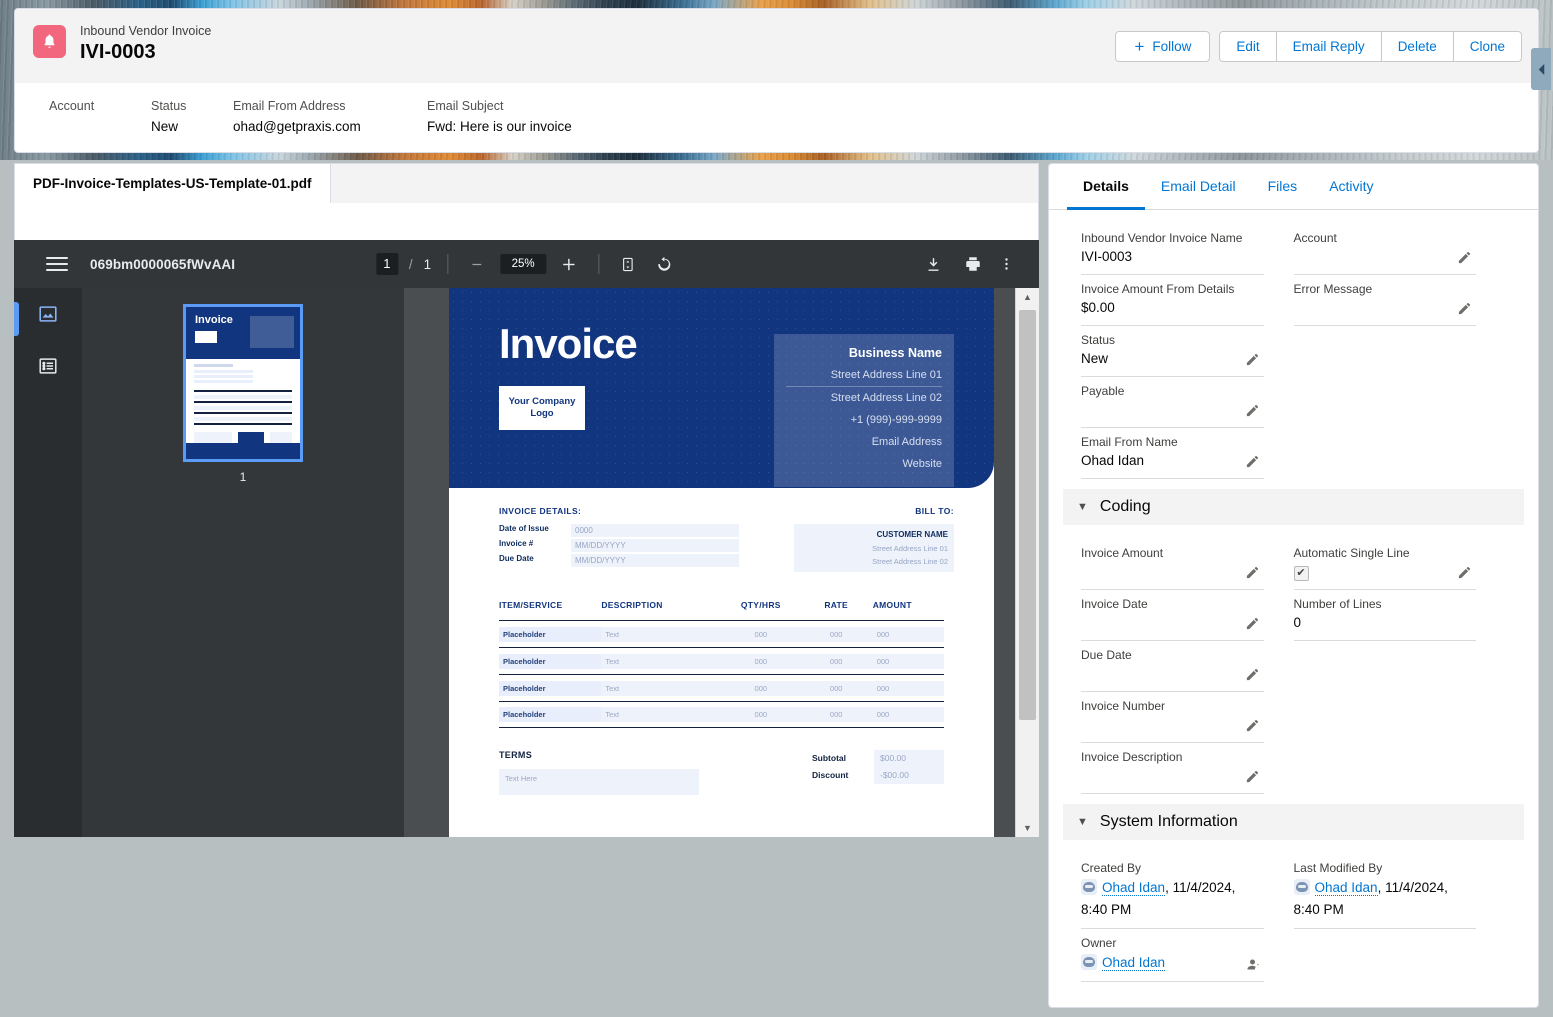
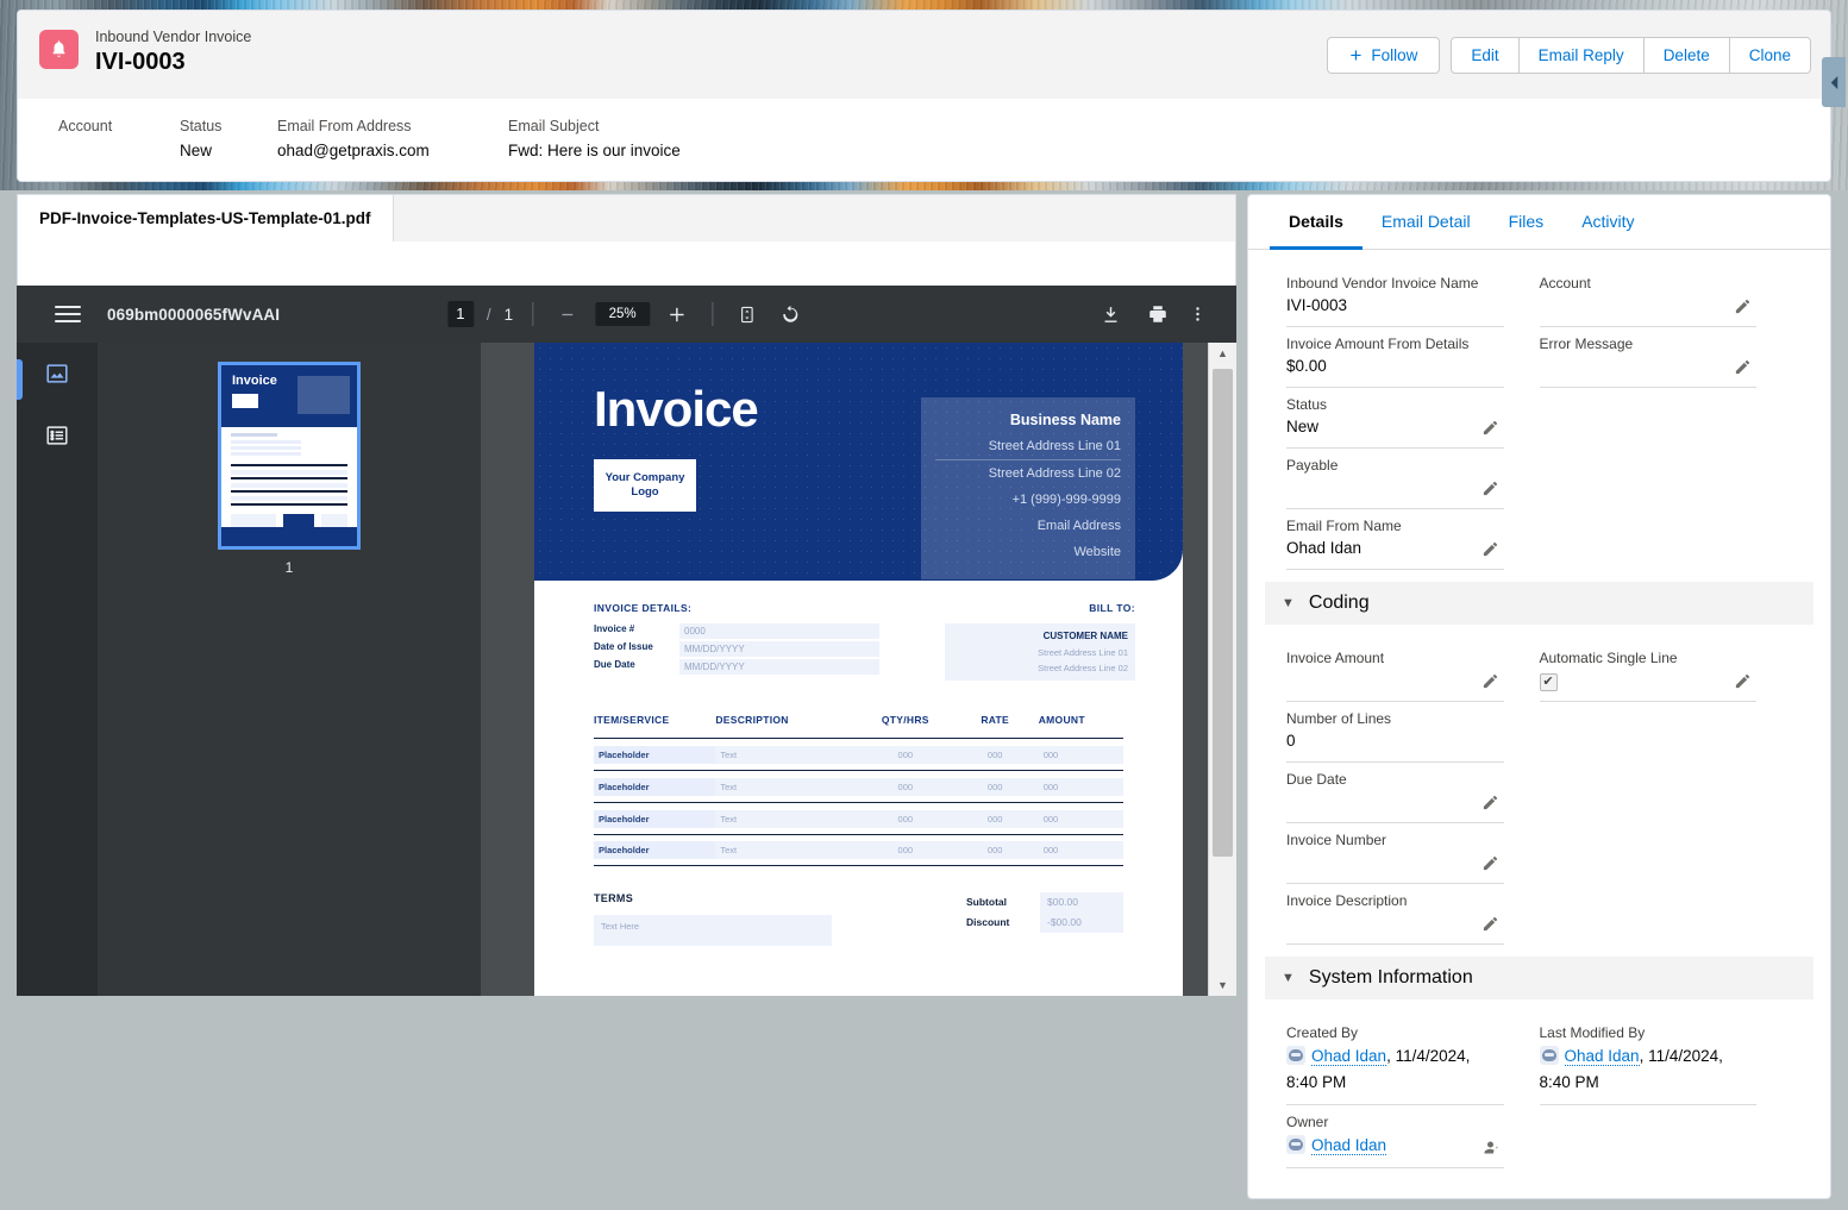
  Inbound Vendor Invoice
  IVI-0003
  +
  Follow
  Edit
  Email Reply
  Delete
  Clone
  Account
  Status
  New
  Email From Address
  ohad@getpraxis.com
  Email Subject
  Fwd: Here is our invoice
  PDF-Invoice-Templates-US-Template-01.pdf
  069bm0000065fWvAAI
  1
  /
  1
  25%
  Invoice
  1
  Invoice
  Your Company Logo
  Business Name
  Street Address Line 01
  Street Address Line 02
  +1 (999)-999-9999
  Email Address
  Website
  INVOICE DETAILS:
- Date of Issue
+ Invoice #
  0000
- Invoice #
+ Date of Issue
  MM/DD/YYYY
  Due Date
  MM/DD/YYYY
  BILL TO:
  CUSTOMER NAME
  Street Address Line 01
  Street Address Line 02
  ITEM/SERVICE
  DESCRIPTION
  QTY/HRS
  RATE
  AMOUNT
  Placeholder
  Text
  000
  000
  000
  Placeholder
  Text
  000
  000
  000
  Placeholder
  Text
  000
  000
  000
  Placeholder
  Text
  000
  000
  000
  TERMS
  Text Here
  Subtotal
  Discount
  $00.00
  -$00.00
  ▲
  ▼
  Details
  Email Detail
  Files
  Activity
  Inbound Vendor Invoice Name
  IVI-0003
  Account
  Invoice Amount From Details
  $0.00
  Error Message
  Status
  New
  Payable
  Email From Name
  Ohad Idan
  ▼
  Coding
  Invoice Amount
  Automatic Single Line
  ✔
- Invoice Date
  Number of Lines
  0
  Due Date
  Invoice Number
  Invoice Description
  ▼
  System Information
  Created By
  Ohad Idan, 11/4/2024, 8:40 PM
  Last Modified By
  Ohad Idan, 11/4/2024, 8:40 PM
  Owner
  Ohad Idan
